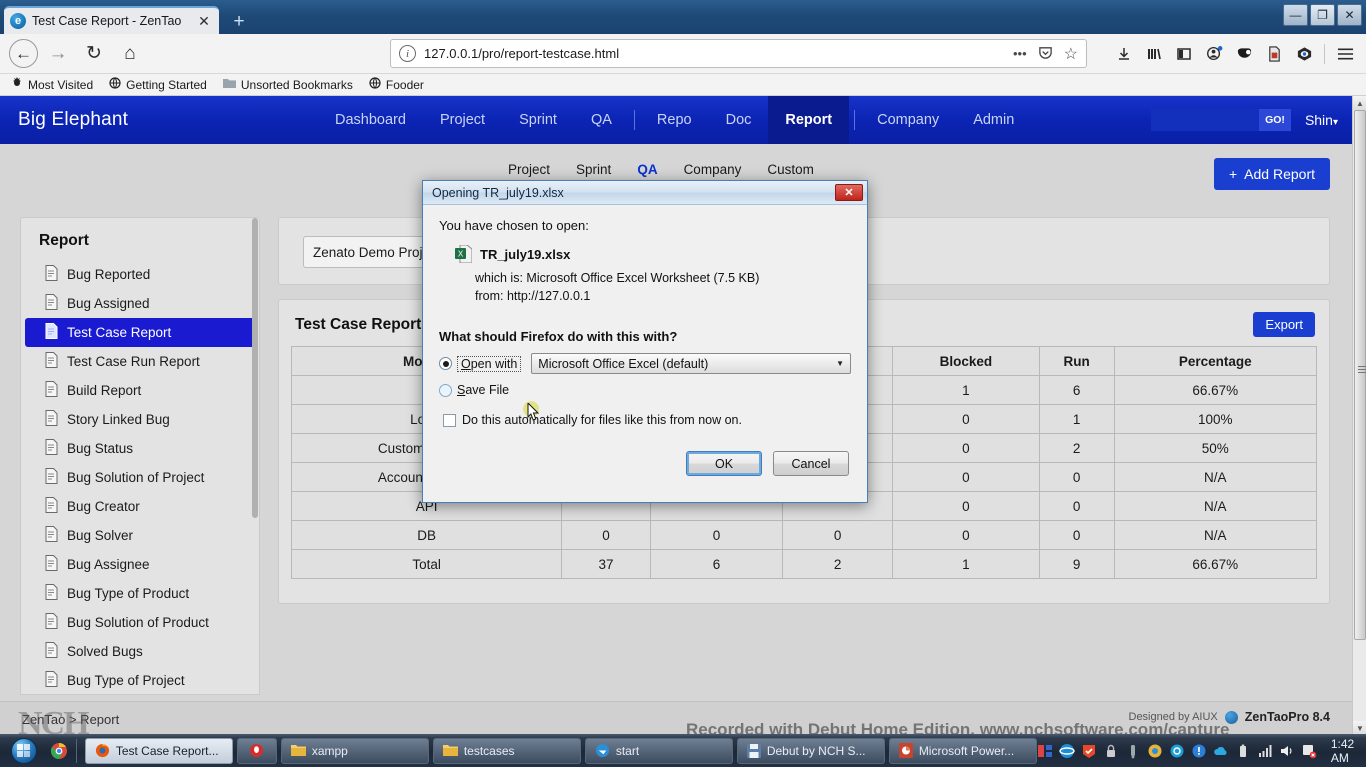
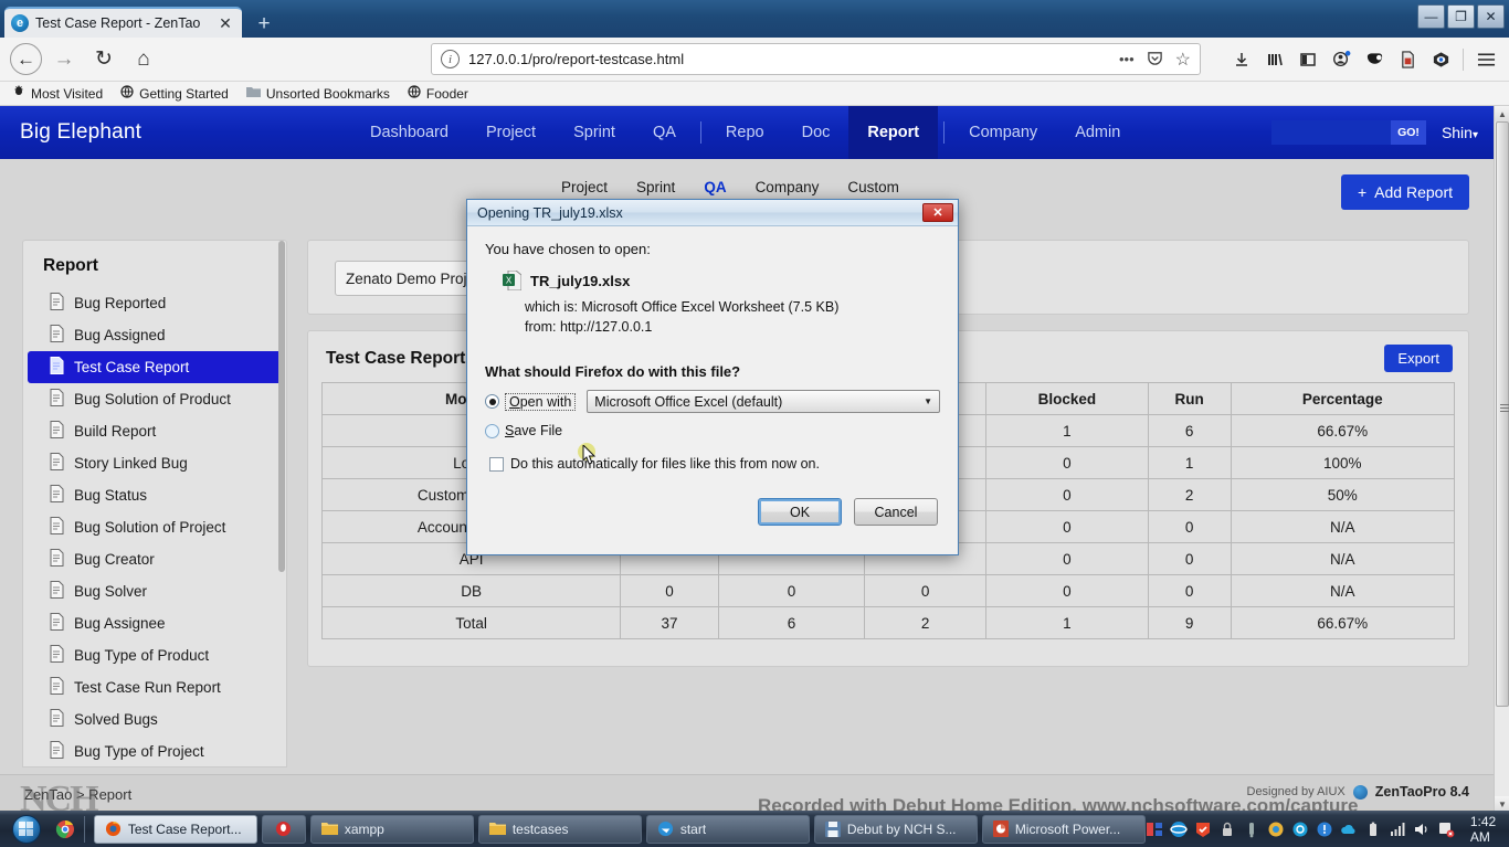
  e
  Test Case Report - ZenTao
  ✕
  +
  —
  ❐
  ✕
  ←
  →
  ↻
  ⌂
  i
  127.0.0.1/pro/report-testcase.html
  •••
  ☆
  Most Visited
  Getting Started
  Unsorted Bookmarks
  Fooder
  Big Elephant
  Dashboard
  Project
  Sprint
  QA
  Repo
  Doc
  Report
  Company
  Admin
  GO!
  Shin▾
  Project
  Sprint
  QA
  Company
  Custom
  +
  Add Report
  Report
  Bug Reported
  Bug Assigned
  Test Case Report
- Test Case Run Report
+ Bug Solution of Product
  Build Report
  Story Linked Bug
  Bug Status
  Bug Solution of Project
  Bug Creator
  Bug Solver
  Bug Assignee
  Bug Type of Product
- Bug Solution of Product
+ Test Case Run Report
  Solved Bugs
  Bug Type of Project
  Zenato Demo Pro
  Test Case Report
  Export
  				1	6	66.67%
  API				0	0	N/A
  DB	0	0	0	0	0	N/A
  Total	37	6	2	1	9	66.67%
  ZenTao > Report
  Designed by AIUX
  ZenTaoPro 8.4
  ▲
  ▼
  NCH
  Recorded with Debut Home Edition. www.nchsoftware.com/capture
  Opening TR_july19.xlsx
  ✕
  You have chosen to open:
  X
  TR_july19.xlsx
  which is: Microsoft Office Excel Worksheet (7.5 KB)
  from: http://127.0.0.1
- What should Firefox do with this with?
+ What should Firefox do with this file?
  Open with
  Microsoft Office Excel (default)
  ▼
  Save File
  Do this autoatically for files like this from now on.
  OK
  Cancel
  Test Case Report...
  xampp
  testcases
  start
  Debut by NCH S...
  Microsoft Power...
  1:42 AM
